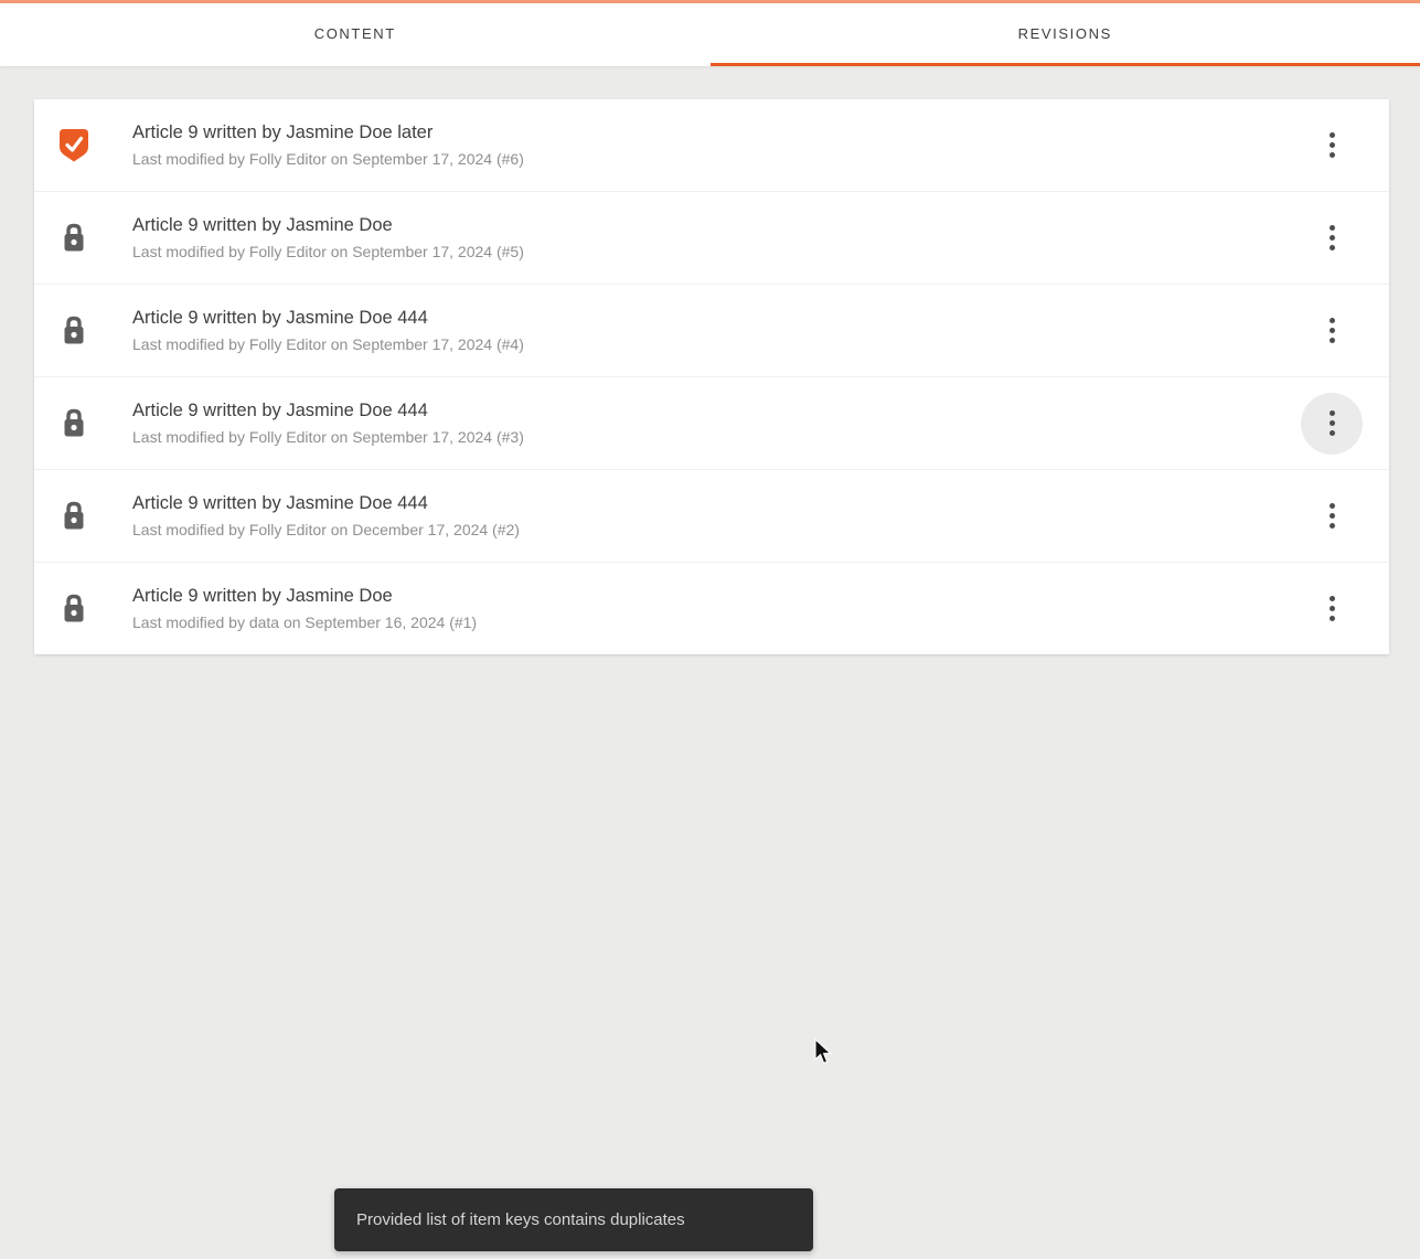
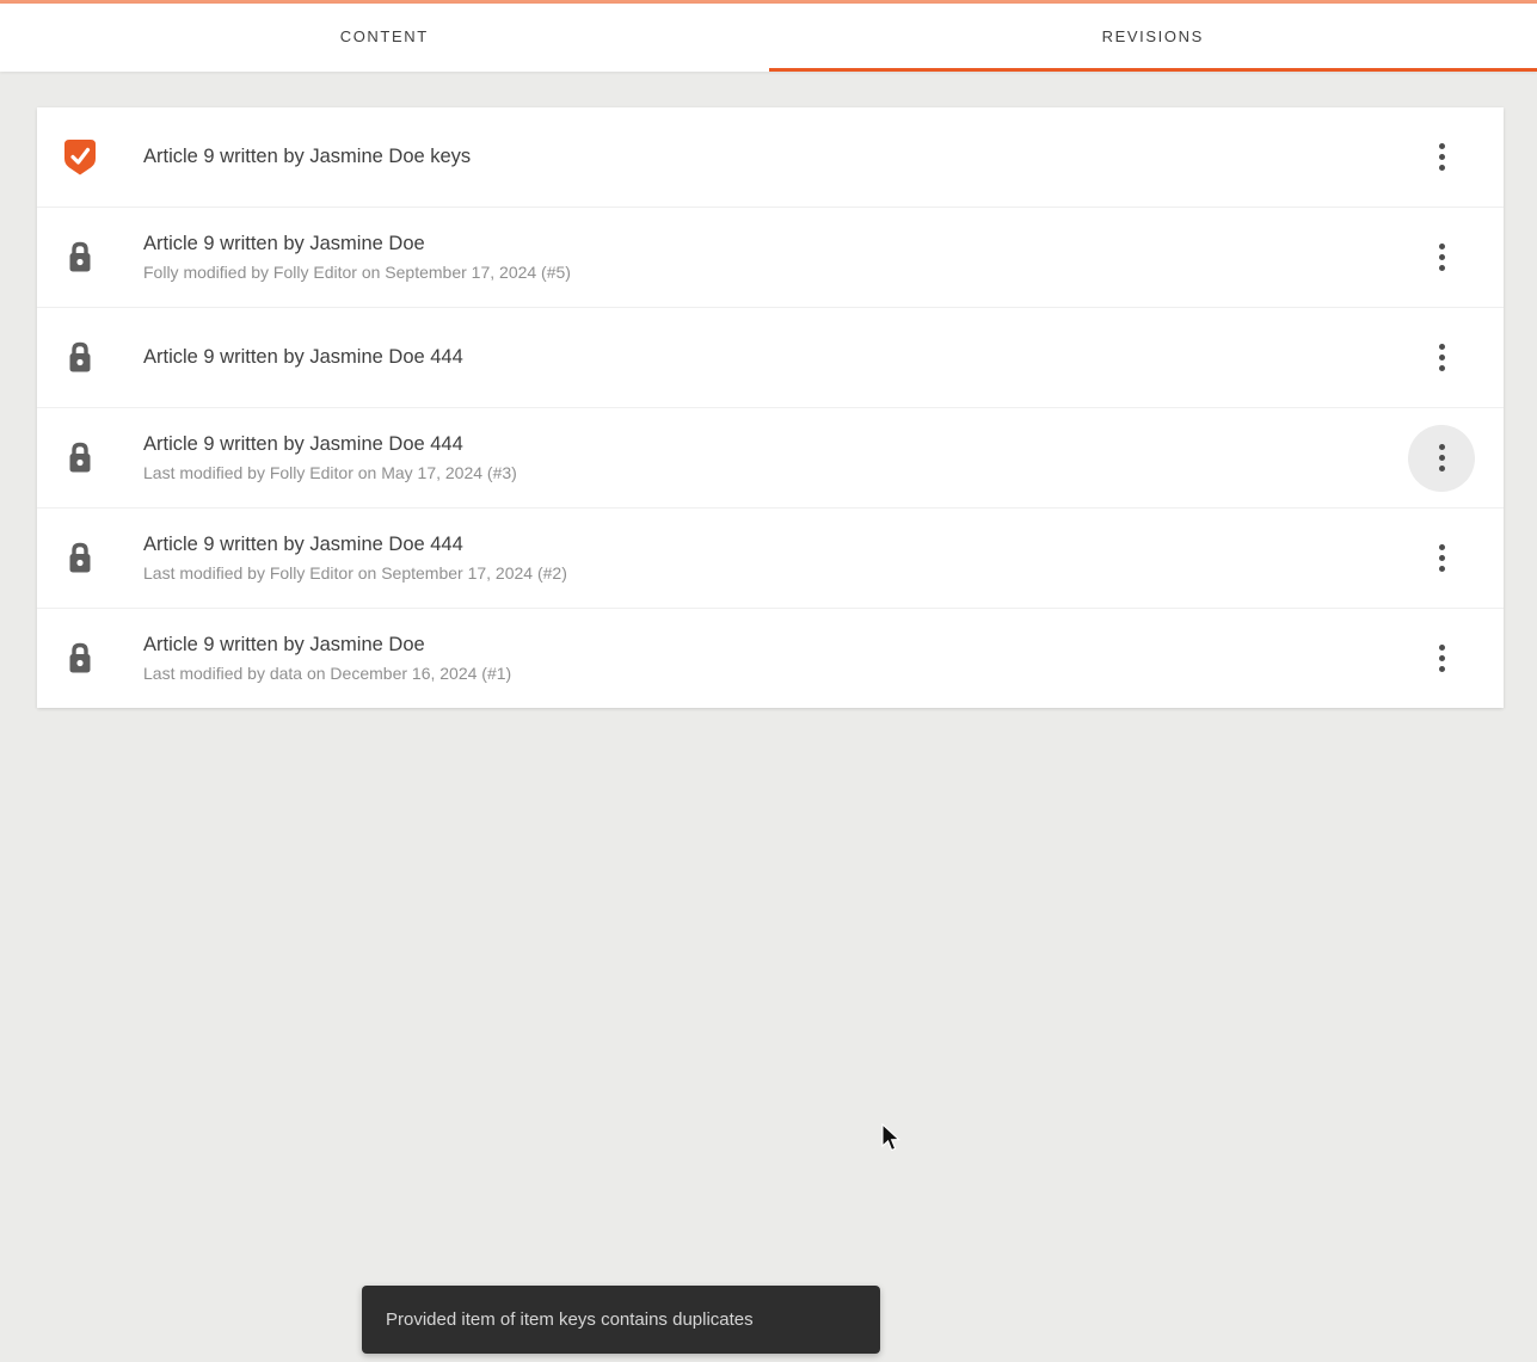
  CONTENT
  REVISIONS
- Article 9 written by Jasmine Doe later
+ Article 9 written by Jasmine Doe keys
- Last modified by Folly Editor on September 17, 2024 (#6)
  Article 9 written by Jasmine Doe
- Last modified by Folly Editor on September 17, 2024 (#5)
+ Folly modified by Folly Editor on September 17, 2024 (#5)
  Article 9 written by Jasmine Doe 444
- Last modified by Folly Editor on September 17, 2024 (#4)
  Article 9 written by Jasmine Doe 444
- Last modified by Folly Editor on September 17, 2024 (#3)
+ Last modified by Folly Editor on May 17, 2024 (#3)
  Article 9 written by Jasmine Doe 444
- Last modified by Folly Editor on December 17, 2024 (#2)
+ Last modified by Folly Editor on September 17, 2024 (#2)
  Article 9 written by Jasmine Doe
- Last modified by data on September 16, 2024 (#1)
+ Last modified by data on December 16, 2024 (#1)
- Provided list of item keys contains duplicates
+ Provided item of item keys contains duplicates
